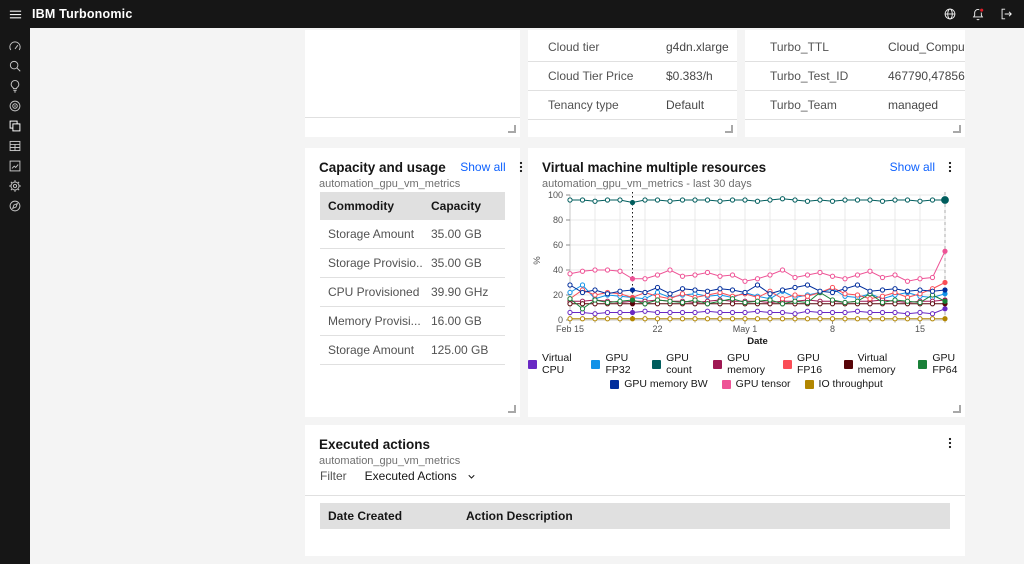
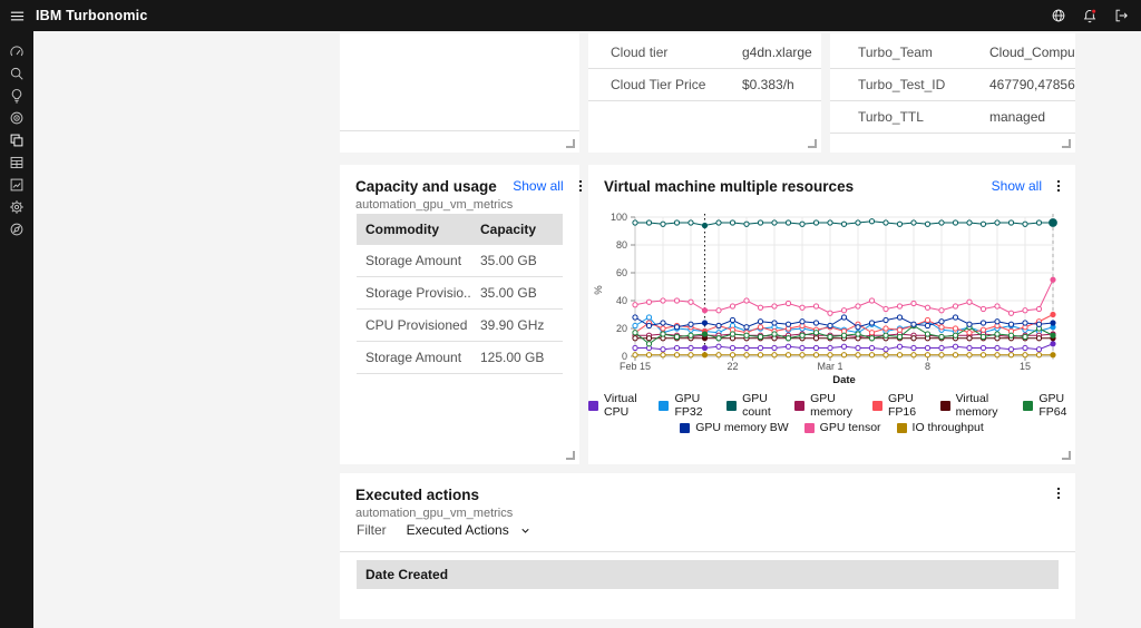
  IBM Turbonomic
  Cloud tier
  g4dn.xlarge
  Cloud Tier Price
  $0.383/h
- Tenancy type
- Default
- Turbo_TTL
+ Turbo_Team
  Cloud_Compu
  Turbo_Test_ID
  467790,47856
- Turbo_Team
+ Turbo_TTL
  managed
  Capacity and usage
  automation_gpu_vm_metrics
  Show all
  Commodity
  Capacity
  Storage Amount
  35.00 GB
  Storage Provisio..
  35.00 GB
  CPU Provisioned
  39.90 GHz
- Memory Provisi...
- 16.00 GB
  Storage Amount
  125.00 GB
  Virtual machine multiple resources
- automation_gpu_vm_metrics - last 30 days
  Show all
  0
  20
  40
  60
  80
  100
  Feb 15
  22
- May 1
+ Mar 1
  8
  15
  Date
  Virtual CPU
  GPU FP32
  GPU count
  GPU memory
  GPU FP16
  Virtual memory
  GPU FP64
  GPU memory BW
  GPU tensor
  IO throughput
  Executed actions
  automation_gpu_vm_metrics
  Filter
  Executed Actions
  Date Created
- Action Description
